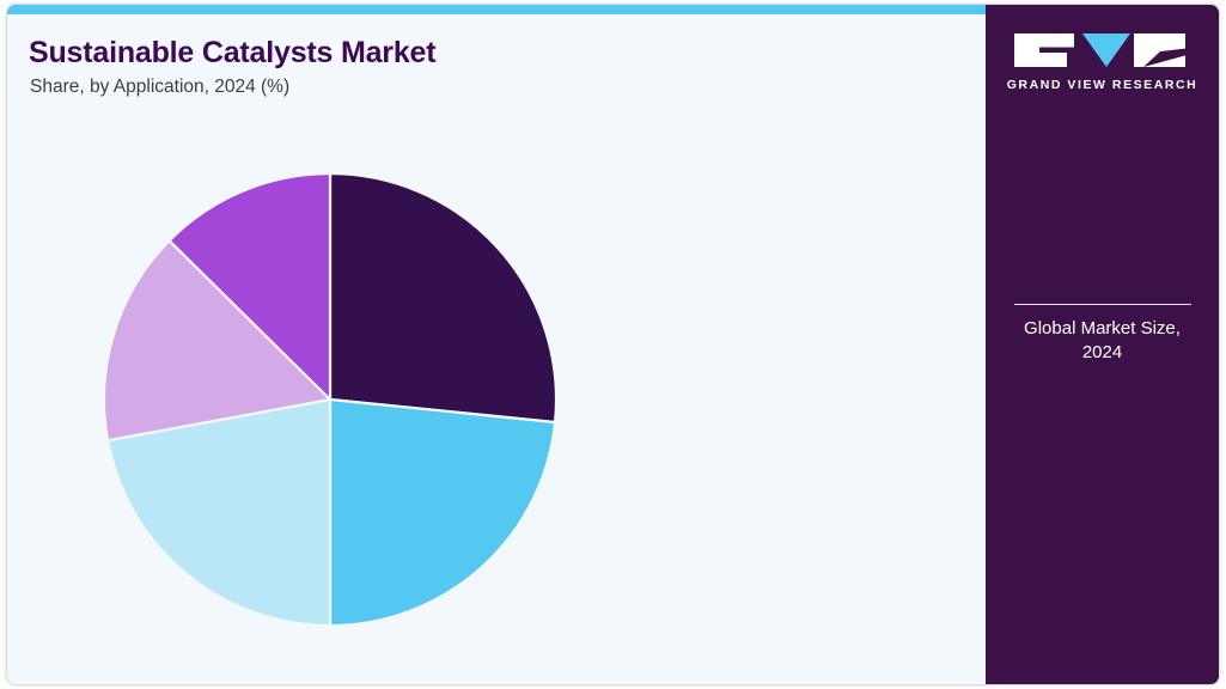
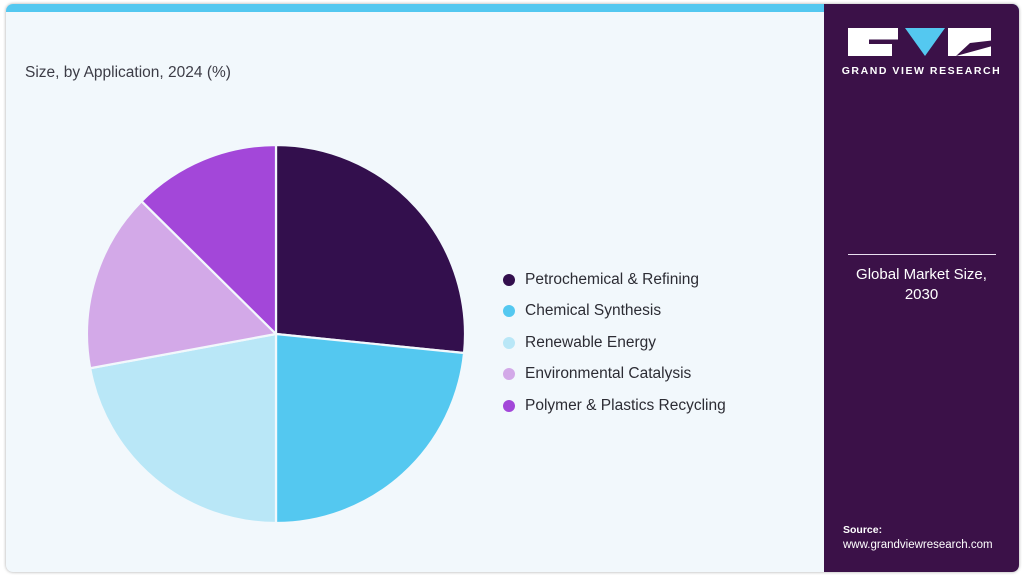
- Sustainable Catalysts Market
- Share, by Application, 2024 (%)
+ Size, by Application, 2024 (%)
+ Petrochemical & Refining
+ Chemical Synthesis
+ Renewable Energy
+ Environmental Catalysis
+ Polymer & Plastics Recycling
  GRAND VIEW RESEARCH
- Global Market Size, 2024
+ Global Market Size, 2030
+ Source:
+ www.grandviewresearch.com
